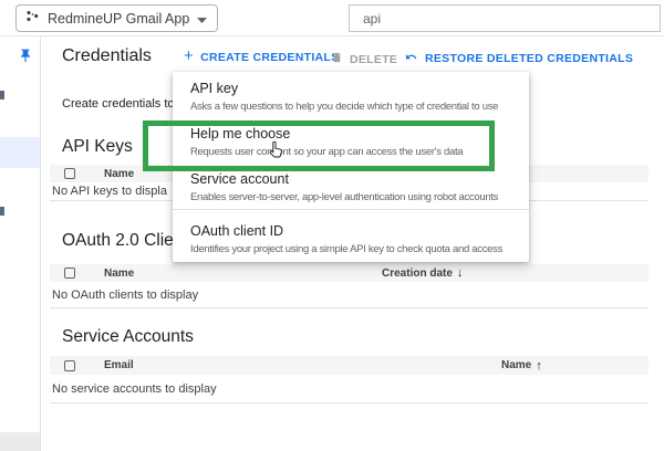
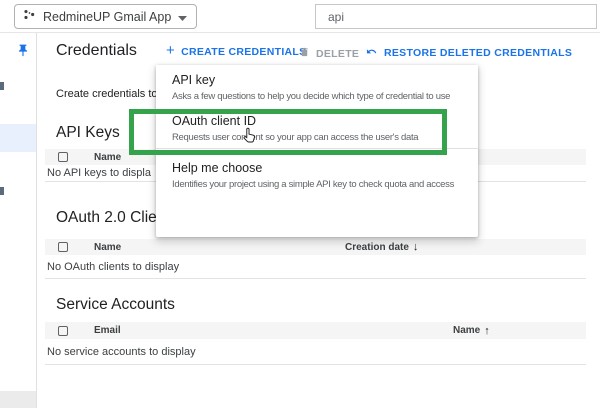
  RedmineUP Gmail App
  api
  Credentials
  +
  CREATE CREDENTIAL
  DELETE
  RESTORE DELETED CREDENTIALS
  Create credentials to
  API Keys
  Name
  No API keys to displa
  OAuth 2.0 Clie
  Name
  Creation date
  ↓
  No OAuth clients to display
  Service Accounts
  Email
  Name
  ↑
  No service accounts to display
  API key
  Asks a few questions to help you decide which type of credential to use
- Help me choose
+ OAuth client ID
  Requests user cont so your app can access the user's data
- Service account
- Enables server-to-server, app-level authentication using robot accounts
- OAuth client ID
+ Help me choose
  Identifies your project using a simple API key to check quota and access
